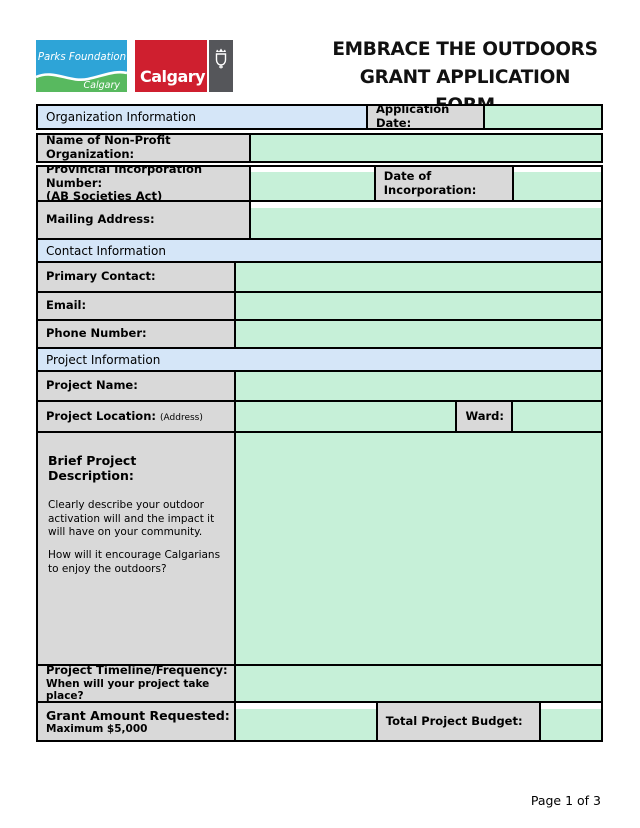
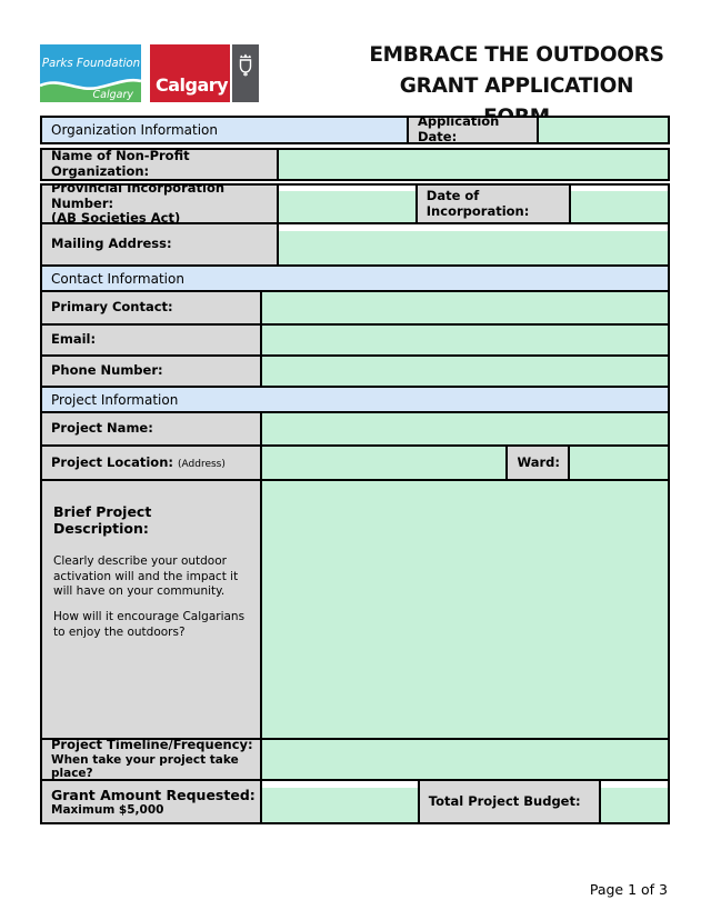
  Parks Foundation
  Calgary
  Calgary
  EMBRACE THE OUTDOORS
  GRANT APPLICATION
  Organization Information
  Application Date:
  Name of Non-Profit Organization:
  Provincial Incorporation Number:
  (AB Societies Act)
  Date of Incorporation:
  Mailing Address:
  Contact Information
  Primary Contact:
  Email:
  Phone Number:
  Project Information
  Project Name:
  Project Location: (Address)
  Ward:
  Brief Project Description:
  Clearly describe your outdoor activation will and the impact it will have on your community.
  How will it encourage Calgarians to enjoy the outdoors?
  Project Timeline/Frequency:
- When will your project take place?
+ When take your project take place?
  Grant Amount Requested:
  Maximum $5,000
  Total Project Budget:
  Page 1 of 3
